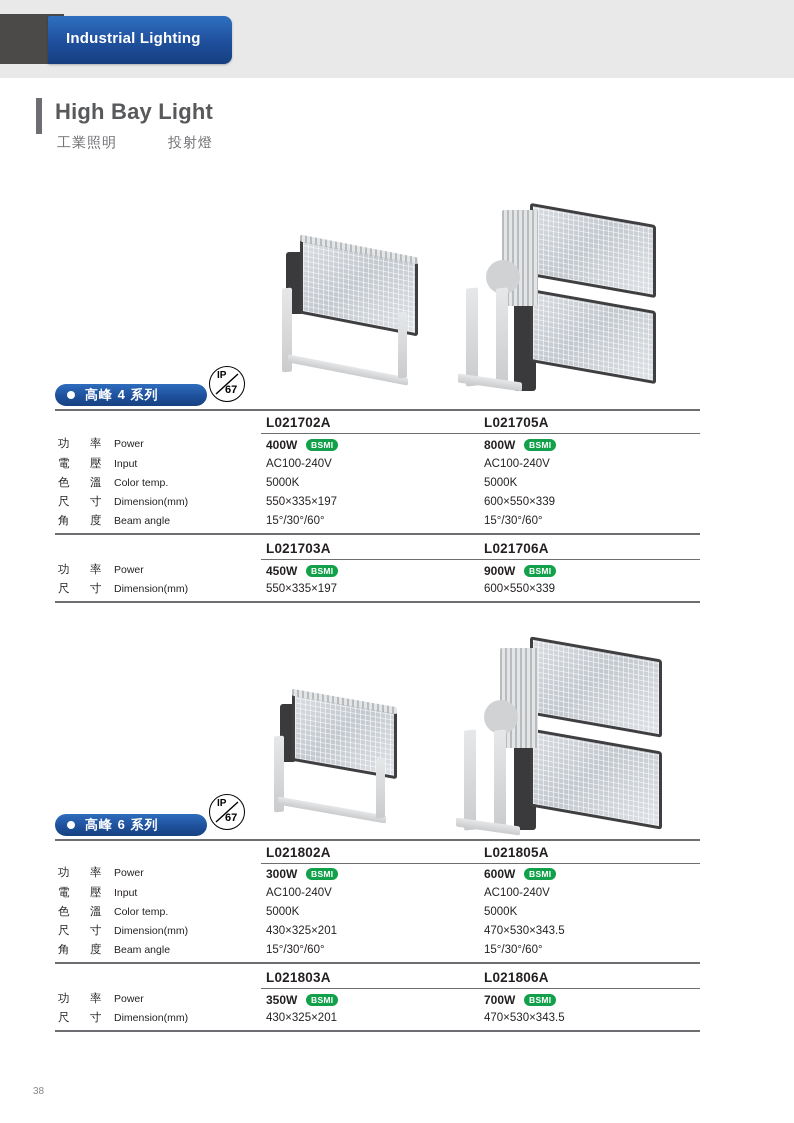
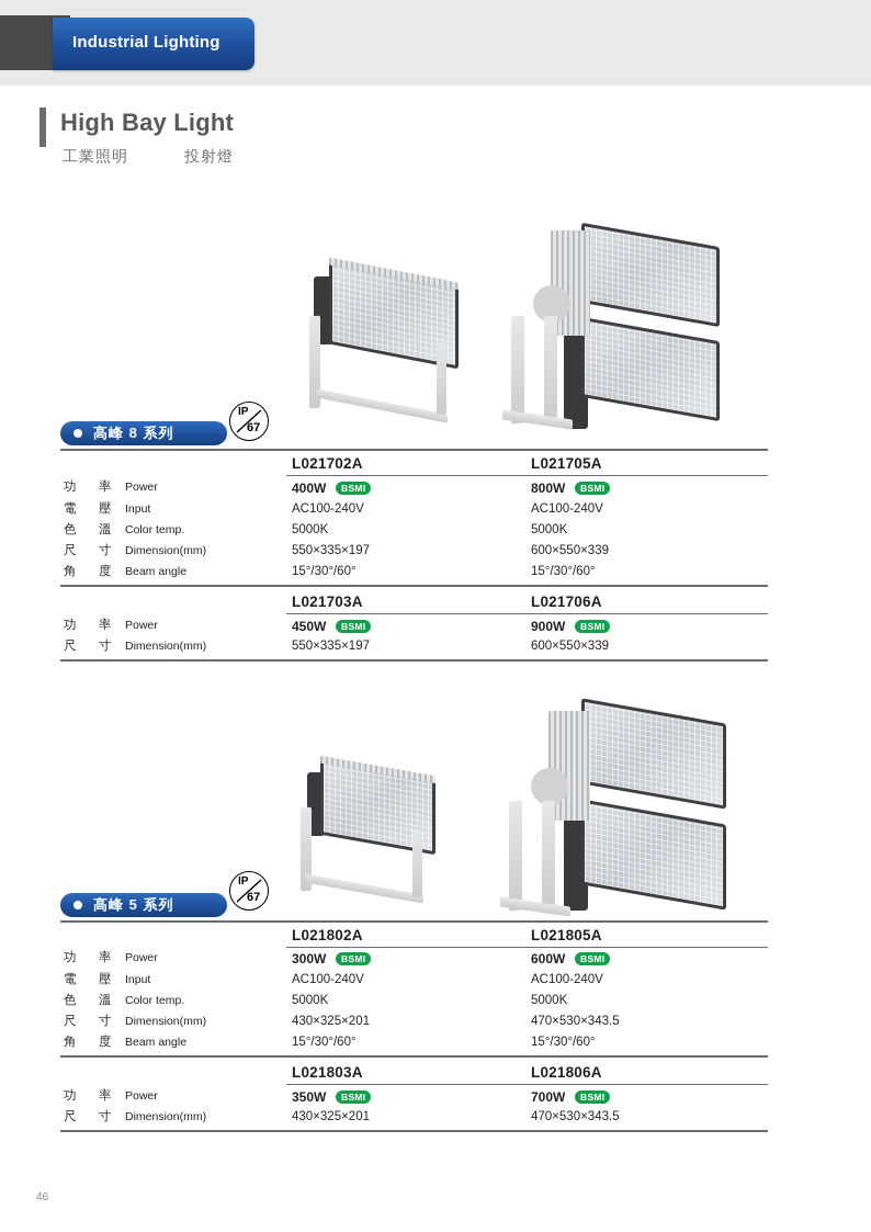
  Industrial Lighting
  High Bay Light
  工業照明
  投射燈
- 高峰 4 系列
+ 高峰 8 系列
  IP
  67
  L021702A
  L021705A
  功
  率
  Power
  電
  壓
  Input
  色
  溫
  Color temp.
  尺
  寸
  Dimension(mm)
  角
  度
  Beam angle
  400W
  BSMI
  AC100-240V
  5000K
  550×335×197
  15°/30°/60°
  800W
  BSMI
  AC100-240V
  5000K
  600×550×339
  15°/30°/60°
  L021703A
  L021706A
  功
  率
  Power
  尺
  寸
  Dimension(mm)
  450W
  BSMI
  550×335×197
  900W
  BSMI
  600×550×339
- 高峰 6 系列
+ 高峰 5 系列
  IP
  67
  L021802A
  L021805A
  功
  率
  Power
  電
  壓
  Input
  色
  溫
  Color temp.
  尺
  寸
  Dimension(mm)
  角
  度
  Beam angle
  300W
  BSMI
  AC100-240V
  5000K
  430×325×201
  15°/30°/60°
  600W
  BSMI
  AC100-240V
  5000K
  470×530×343.5
  15°/30°/60°
  L021803A
  L021806A
  功
  率
  Power
  尺
  寸
  Dimension(mm)
  350W
  BSMI
  430×325×201
  700W
  BSMI
  470×530×343.5
- 38
+ 46
